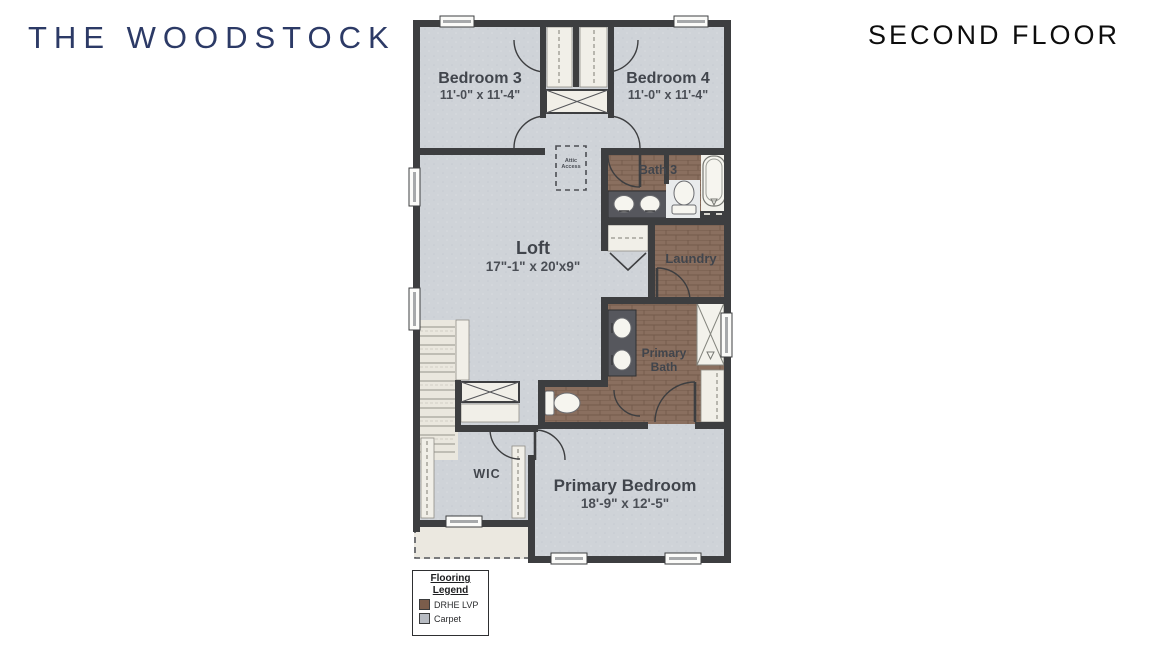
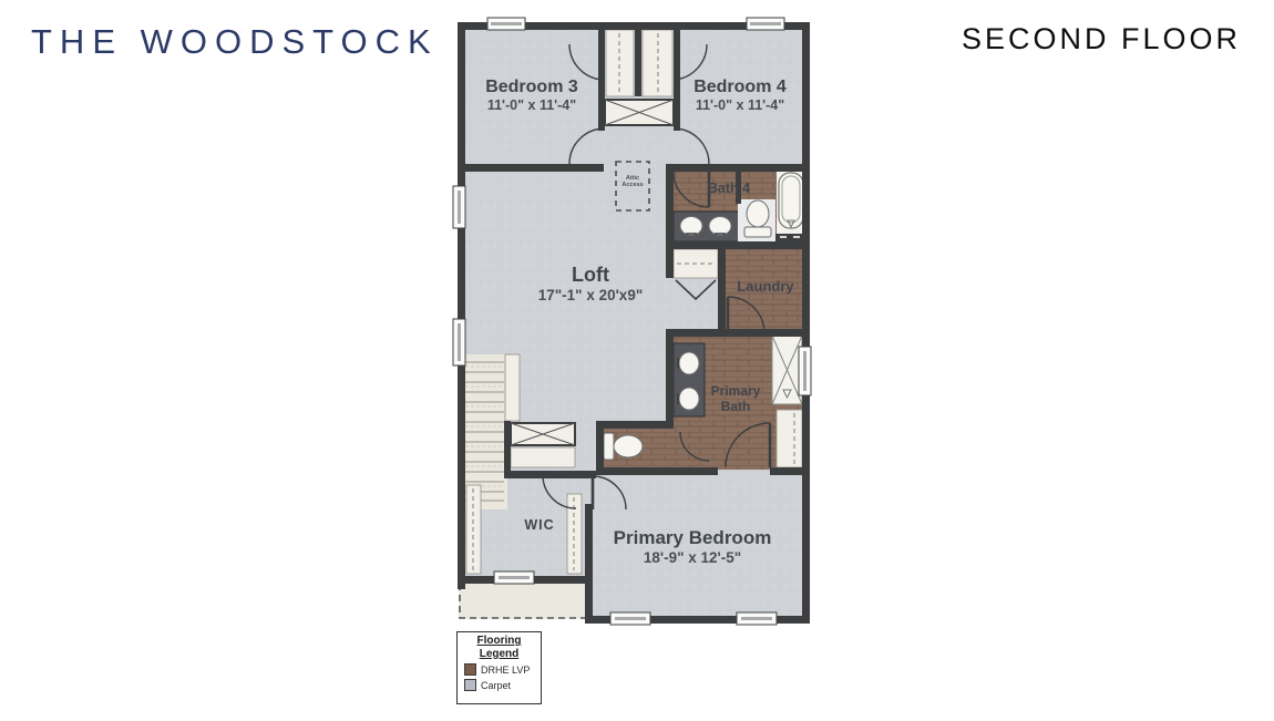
  THE WOODSTOCK
  SECOND FLOOR
  Bedroom 3
  11'-0" x 11'-4"
  Bedroom 4
  11'-0" x 11'-4"
- Bath 3
+ Bath 4
  Loft
  17"-1" x 20'x9"
  Laundry
  Primary Bath
  WIC
  Primary Bedroom
  18'-9" x 12'-5"
  Flooring Legend
  DRHE LVP
  Carpet
